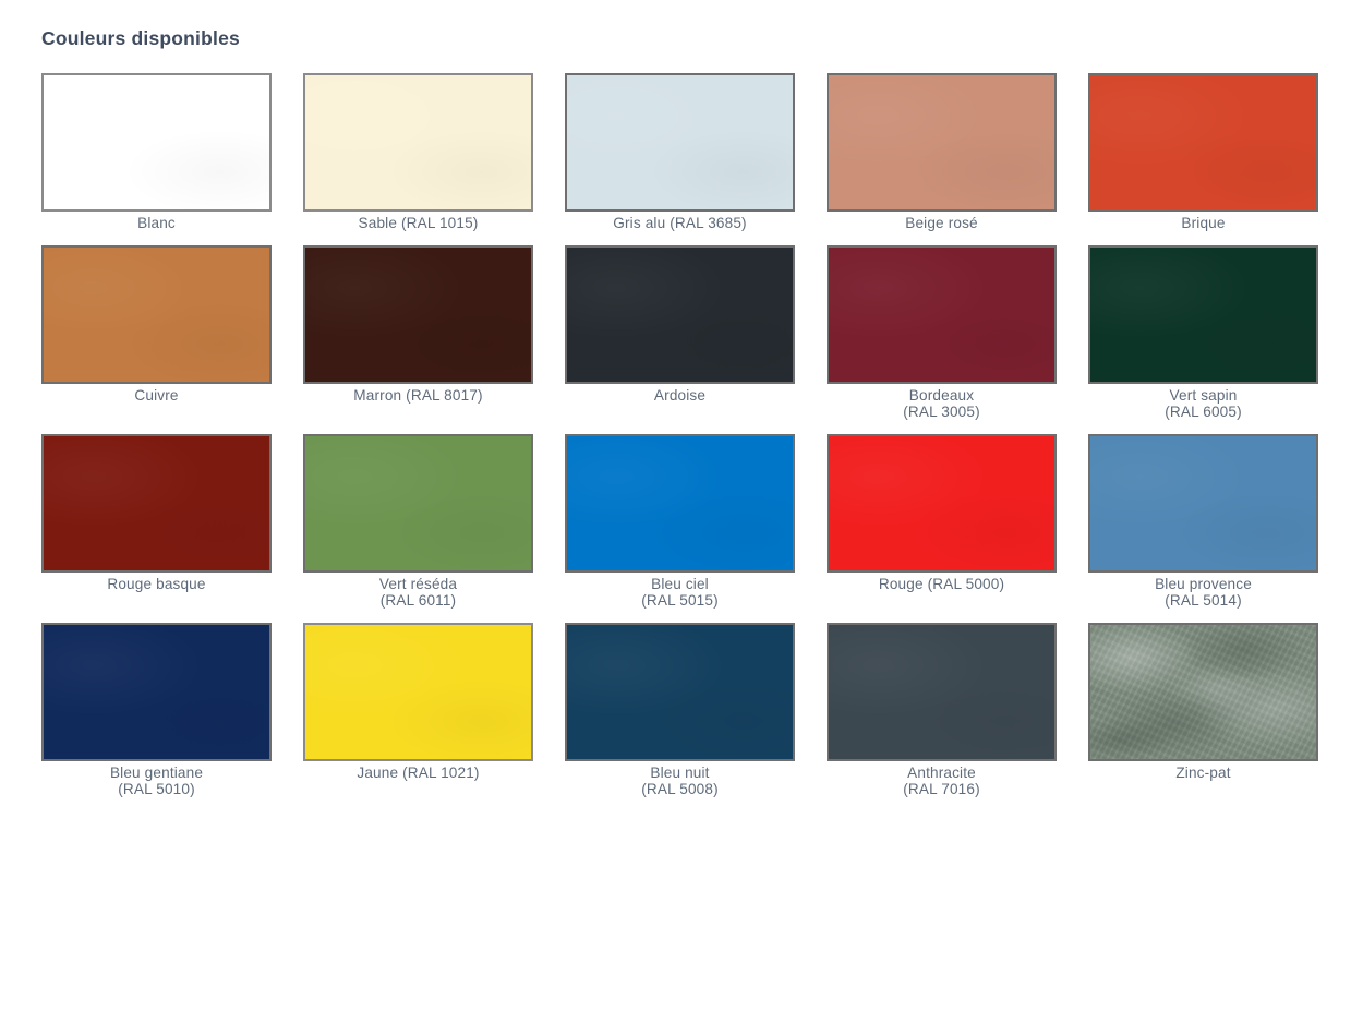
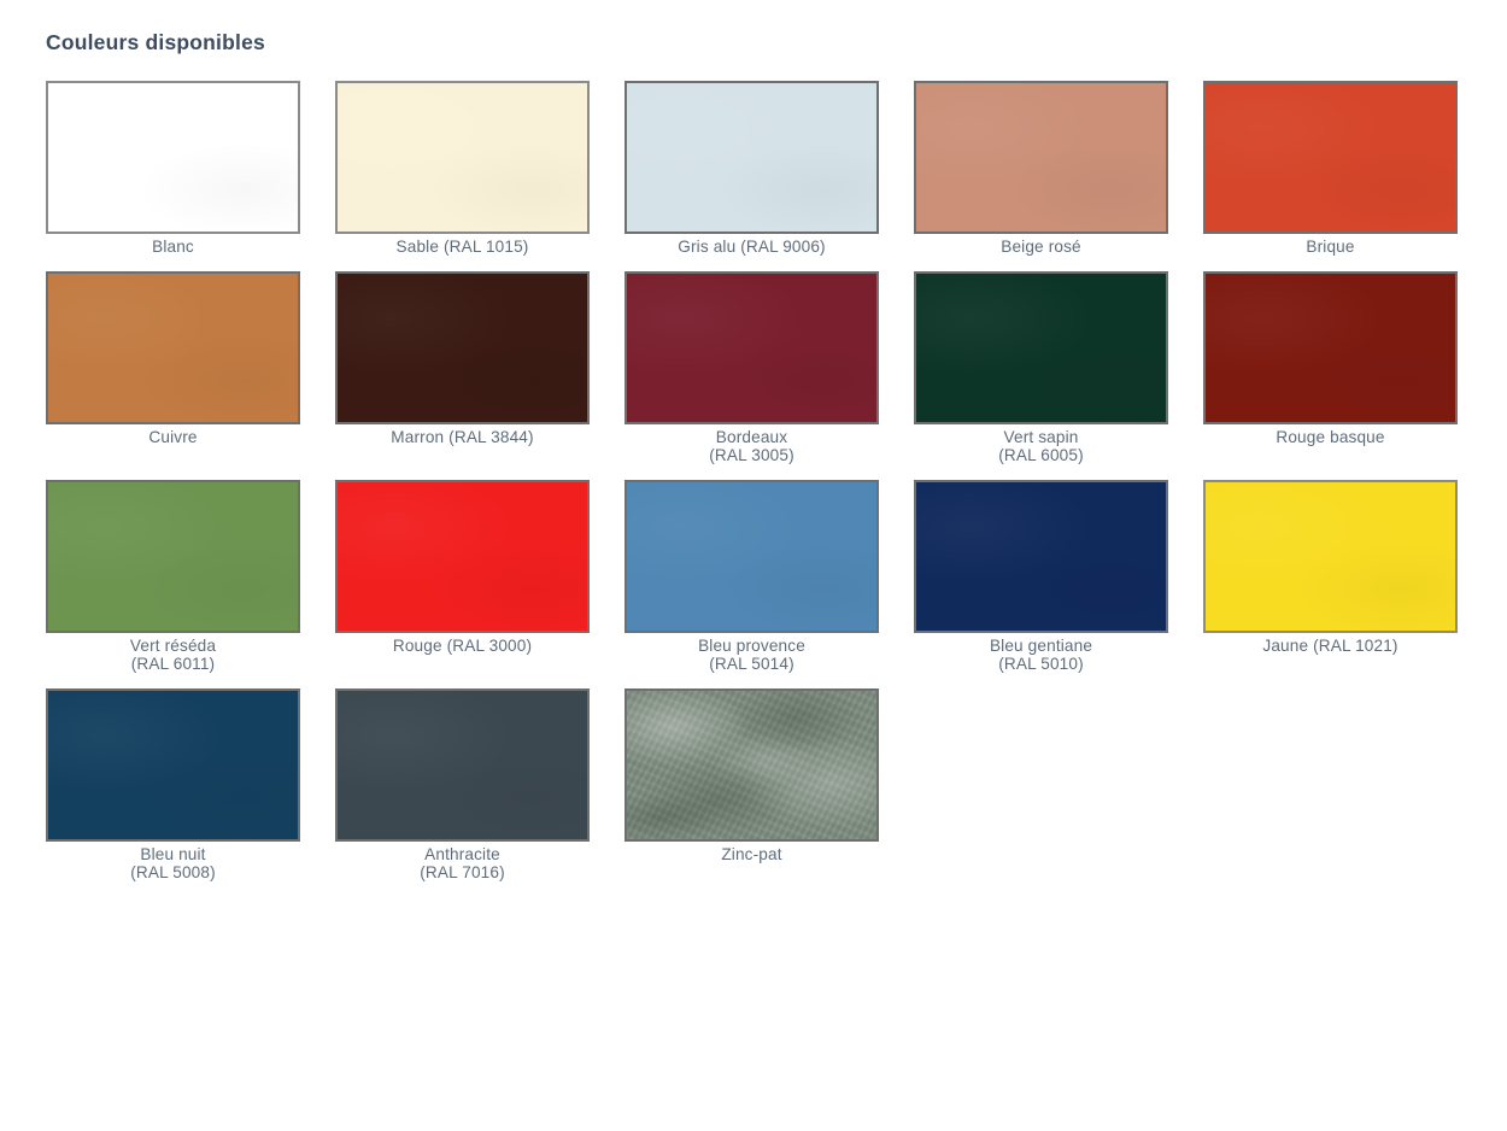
  Couleurs disponibles
  Blanc
  Sable (RAL 1015)
- Gris alu (RAL 3685)
+ Gris alu (RAL 9006)
  Beige rosé
  Brique
  Cuivre
- Marron (RAL 8017)
+ Marron (RAL 3844)
- Ardoise
  Bordeaux
  (RAL 3005)
  Vert sapin
  (RAL 6005)
  Rouge basque
  Vert réséda
  (RAL 6011)
- Bleu ciel
- (RAL 5015)
- Rouge (RAL 5000)
+ Rouge (RAL 3000)
  Bleu provence
  (RAL 5014)
  Bleu gentiane
  (RAL 5010)
  Jaune (RAL 1021)
  Bleu nuit
  (RAL 5008)
  Anthracite
  (RAL 7016)
  Zinc-pat
